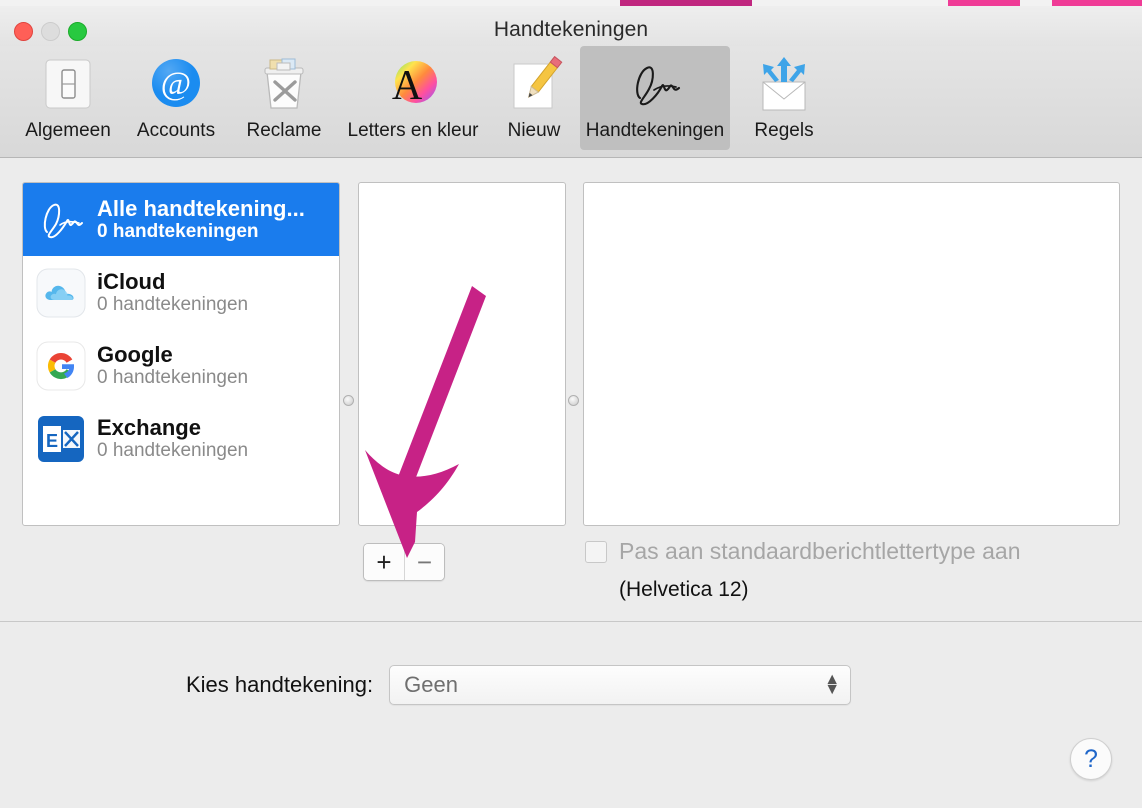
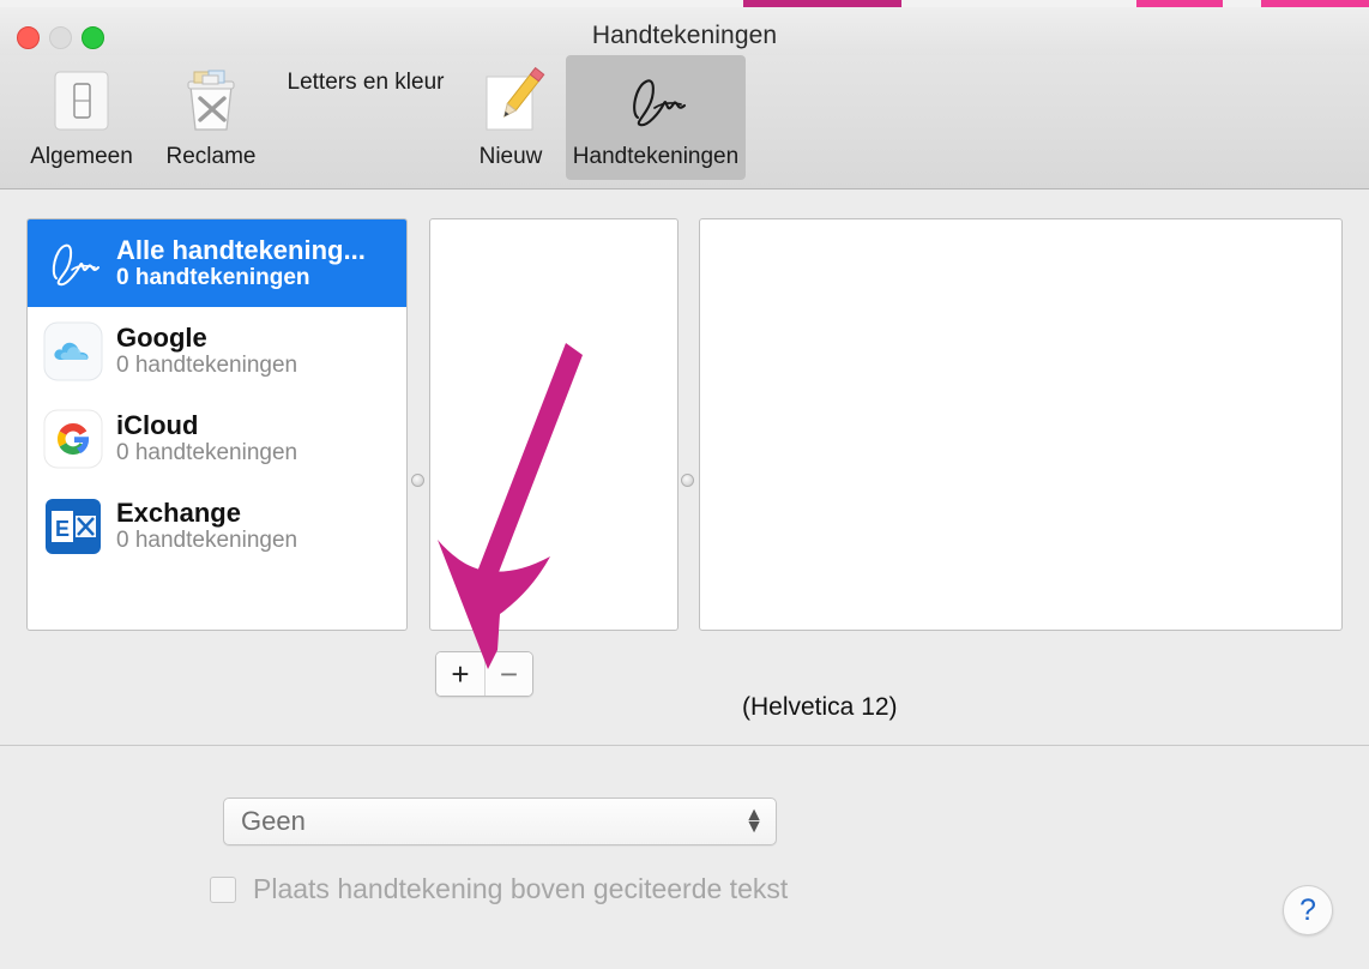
  Handtekeningen
  Algemeen
- @
- Accounts
  Reclame
- A
  Letters en kleur
  Nieuw
  Handtekeningen
- Regels
  Alle handtekening...
  0 handtekeningen
- iCloud
+ Google
  0 handtekeningen
- Google
+ iCloud
  0 handtekeningen
  E
  Exchange
  0 handtekeningen
  +
  −
- Pas aan standaardberichtlettertype aan
  (Helvetica 12)
- Kies handtekening:
  Geen
  ▲
  ▼
+ Plaats handtekening boven geciteerde tekst
  ?
